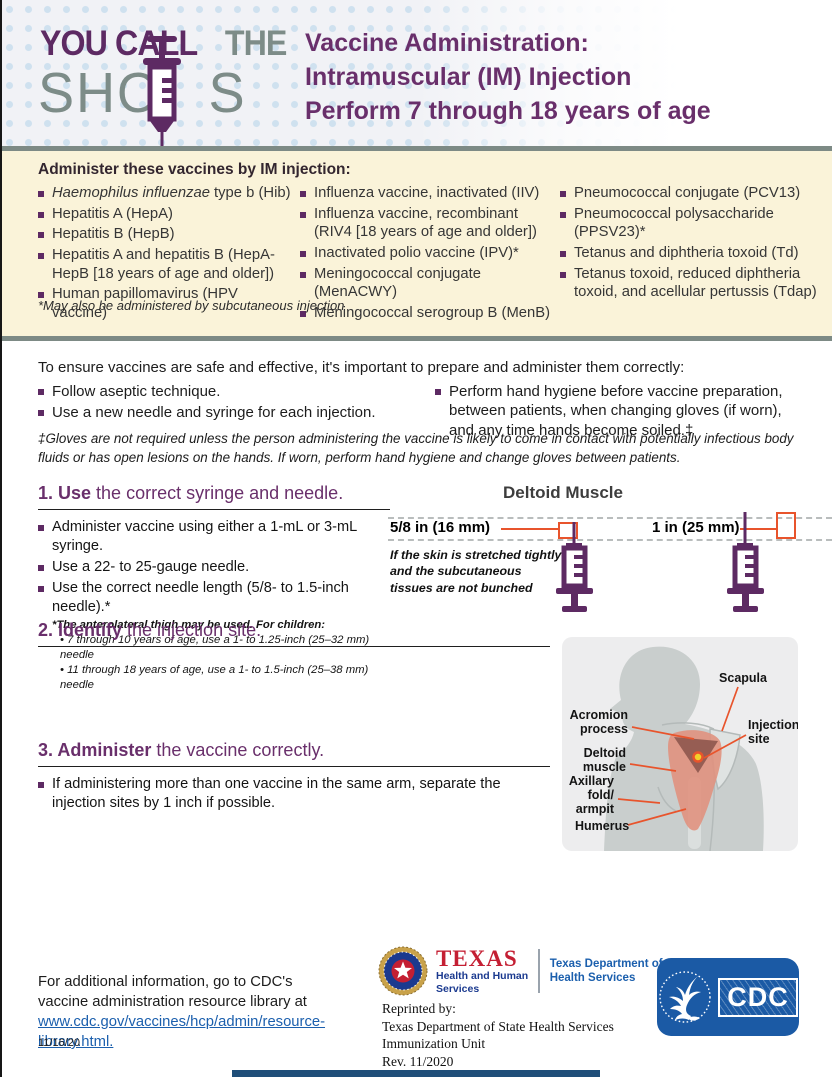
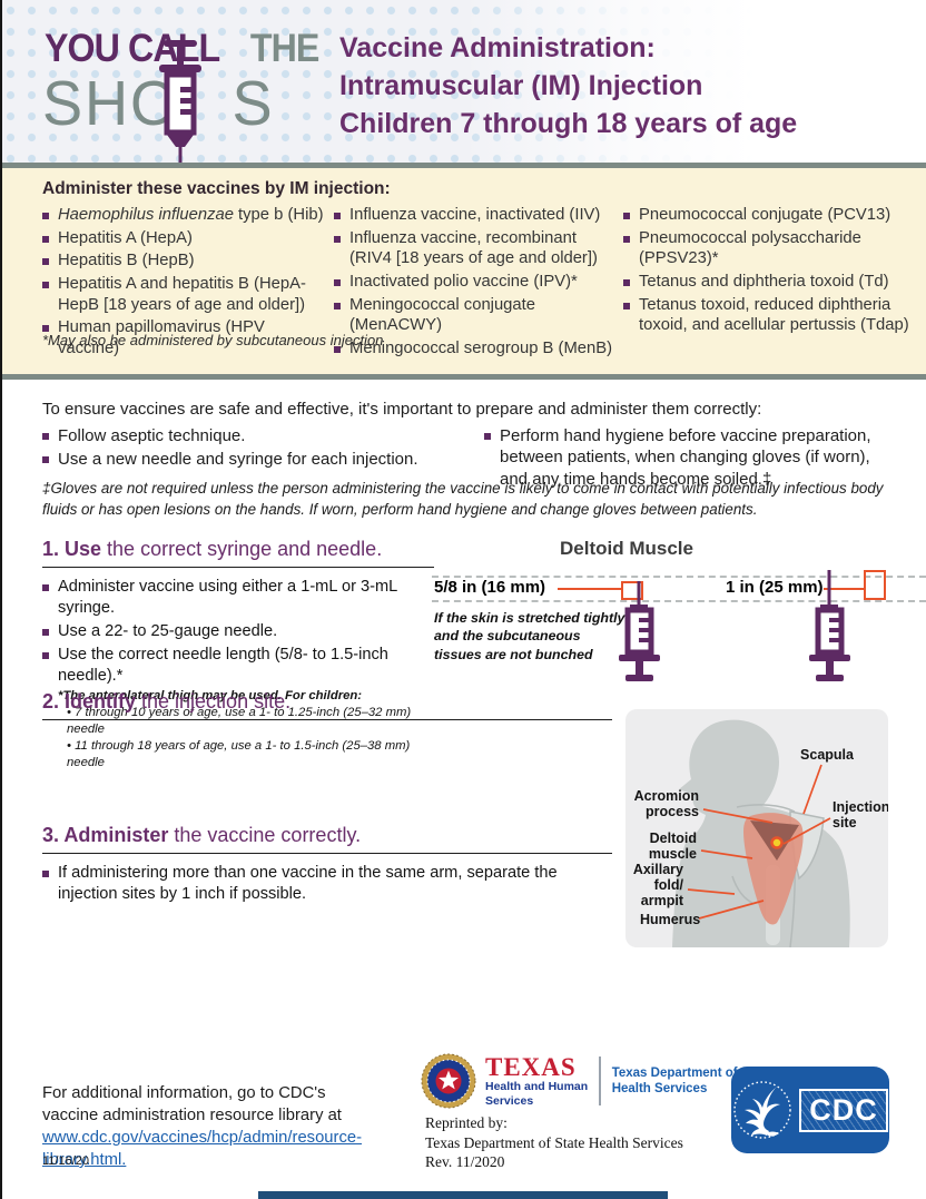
  YOU CALL THE
  SHO S
  Vaccine Administration:
  Intramuscular (IM) Injection
- Perform 7 through 18 years of age
+ Children 7 through 18 years of age
  Administer these vaccines by IM injection:
  Haemophilus influenzae type b (Hib)
  Hepatitis A (HepA)
  Hepatitis B (HepB)
  Hepatitis A and hepatitis B (HepA-HepB [18 years of age and older])
  Human papillomavirus (HPV vaccine)
  Influenza vaccine, inactivated (IIV)
  Influenza vaccine, recombinant (RIV4 [18 years of age and older])
  Inactivated polio vaccine (IPV)*
  Meningococcal conjugate (MenACWY)
  Meningococcal serogroup B (MenB)
  Pneumococcal conjugate (PCV13)
  Pneumococcal polysaccharide (PPSV23)*
  Tetanus and diphtheria toxoid (Td)
  Tetanus toxoid, reduced diphtheria toxoid, and acellular pertussis (Tdap)
  *May also be administered by subcutaneous injection
  To ensure vaccines are safe and effective, it's important to prepare and administer them correctly:
  Follow aseptic technique.
  Use a new needle and syringe for each injection.
  Perform hand hygiene before vaccine preparation, between patients, when changing gloves (if worn), and any time hands become soiled.‡
  ‡Gloves are not required unless the person administering the vaccine is likely to come in contact with potentially infectious body fluids or has open lesions on the hands. If worn, perform hand hygiene and change gloves between patients.
  1. Use the correct syringe and needle.
  Administer vaccine using either a 1-mL or 3-mL syringe.
  Use a 22- to 25-gauge needle.
  Use the correct needle length (5/8- to 1.5-inch needle).*
  *The anterolateral thigh may be used. For children:
  • 7 through 10 years of age, use a 1- to 1.25-inch (25–32 mm) needle
  • 11 through 18 years of age, use a 1- to 1.5-inch (25–38 mm) needle
  Deltoid Muscle
  5/8 in (16 mm)
  1 in (25 mm)
  If the skin is stretched tightly and the subcutaneous tissues are not bunched
  2. Identify the injection site.
  Scapula
  Acromion
  process
  Injection
  site
  Deltoid
  muscle
  Axillary
  fold/
  armpit
  Humerus
  3. Administer the vaccine correctly.
  If administering more than one vaccine in the same arm, separate the injection sites by 1 inch if possible.
  For additional information, go to CDC's
  vaccine administration resource library at
  www.cdc.gov/vaccines/hcp/admin/resource-library.html.
  11/16/20
  TEXAS
  Health and Human
  Services
  Texas Department o
  Health Services
  Reprinted by:
  Texas Department of State Health Services
- Immunization Unit
  Rev. 11/2020
  CDC
